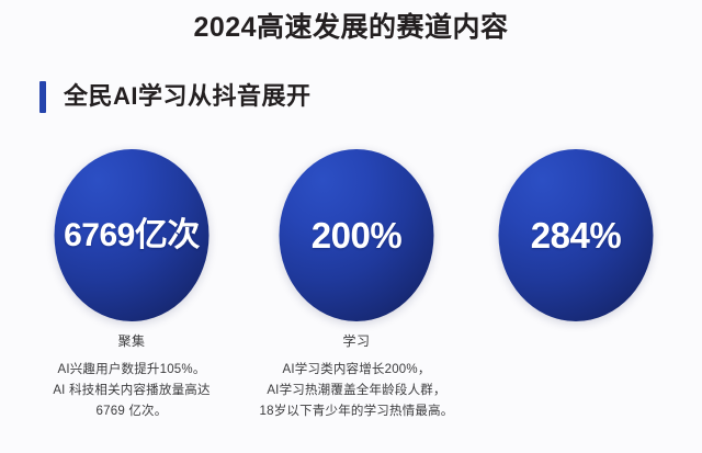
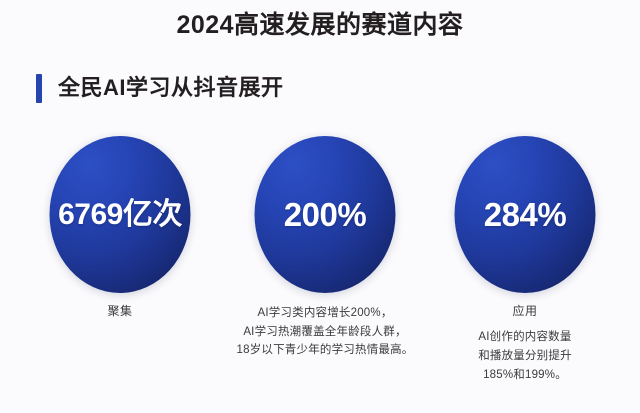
  2024高速发展的赛道内容
  全民AI学习从抖音展开
  6769亿次
  聚集
- AI兴趣用户数提升105%。
- AI 科技相关内容播放量高达
- 6769 亿次。
  200%
- 学习
  AI学习类内容增长200%，
  AI学习热潮覆盖全年龄段人群，
  18岁以下青少年的学习热情最高。
  284%
+ 应用
+ AI创作的内容数量
+ 和播放量分别提升
+ 185%和199%。
